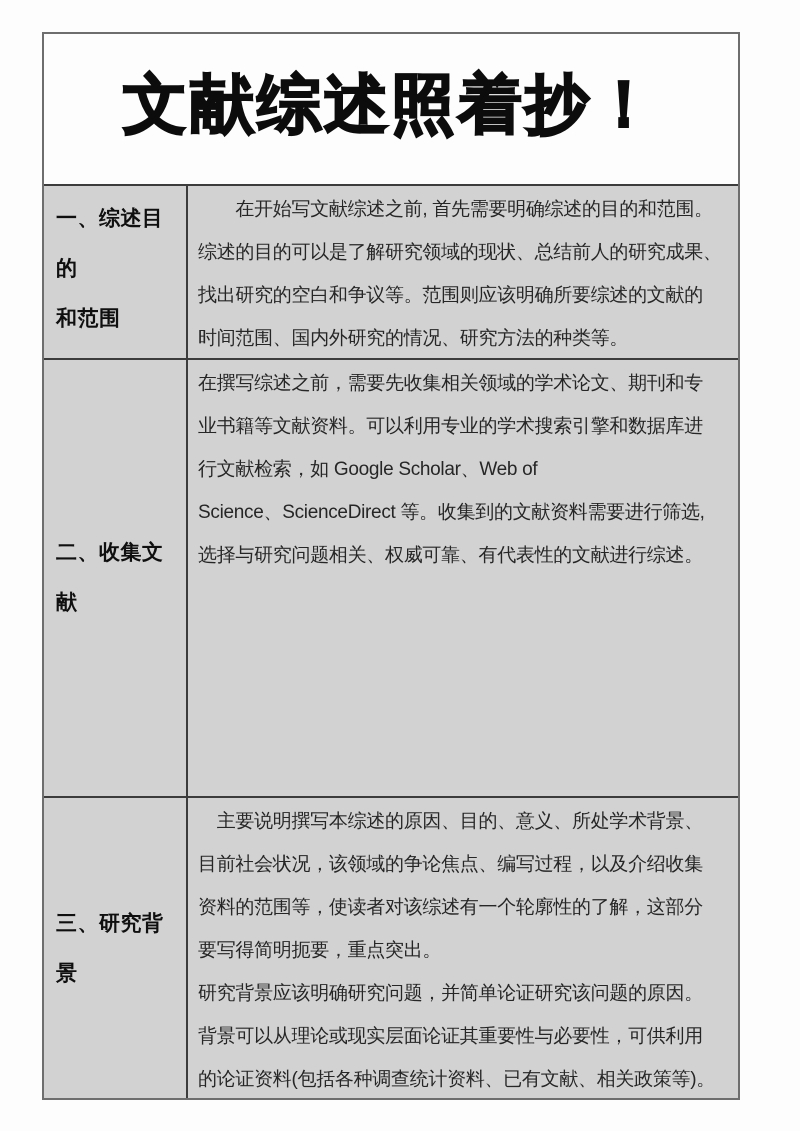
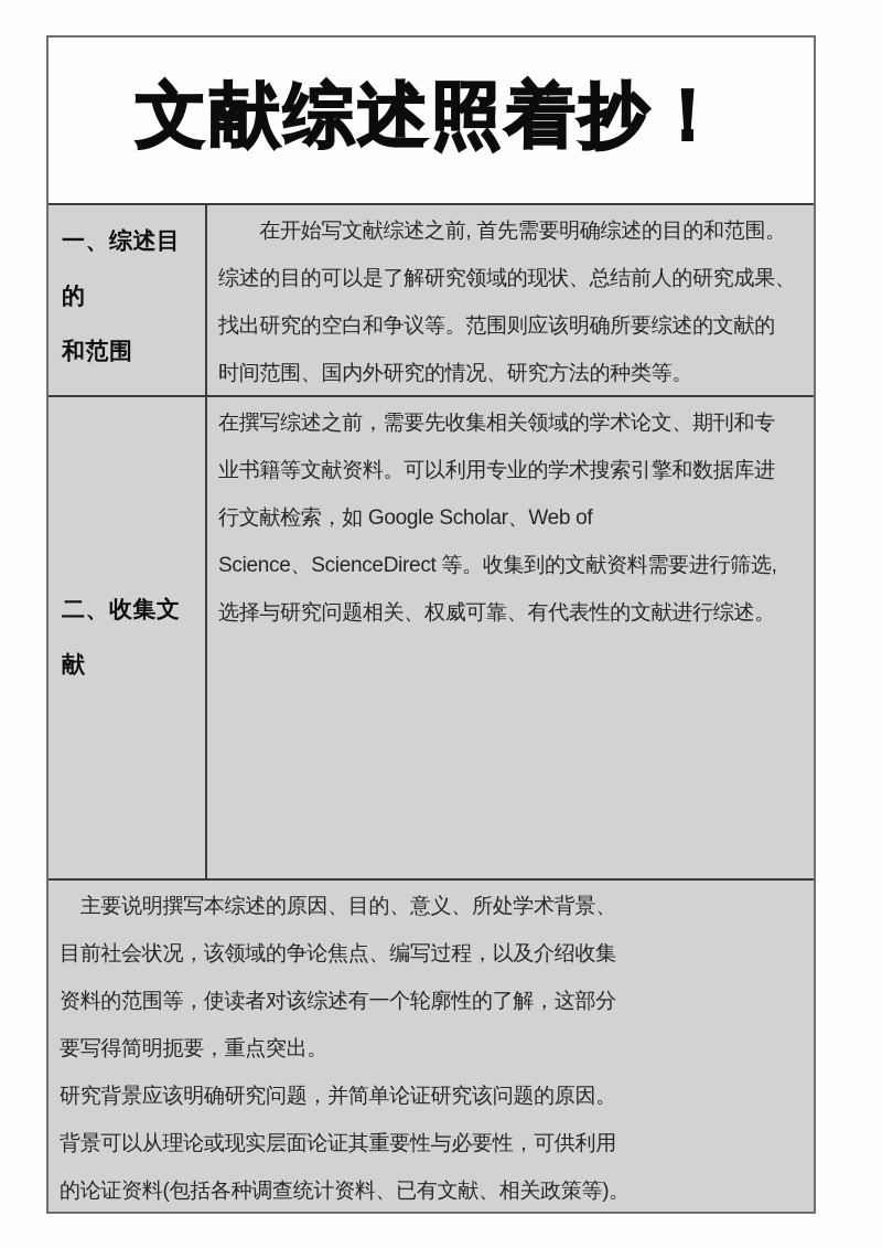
  文献综述照着抄！
  一、综述目的
  和范围
  在开始写文献综述之前, 首先需要明确综述的目的和范围。
  综述的目的可以是了解研究领域的现状、总结前人的研究成果、
  找出研究的空白和争议等。范围则应该明确所要综述的文献的
  时间范围、国内外研究的情况、研究方法的种类等。
  二、收集文献
  在撰写综述之前，需要先收集相关领域的学术论文、期刊和专
  业书籍等文献资料。可以利用专业的学术搜索引擎和数据库进
  行文献检索，如 Google Scholar、Web of
  Science、ScienceDirect 等。收集到的文献资料需要进行筛选,
  选择与研究问题相关、权威可靠、有代表性的文献进行综述。
- 三、研究背景
  主要说明撰写本综述的原因、目的、意义、所处学术背景、
  目前社会状况，该领域的争论焦点、编写过程，以及介绍收集
  资料的范围等，使读者对该综述有一个轮廓性的了解，这部分
  要写得简明扼要，重点突出。
  研究背景应该明确研究问题，并简单论证研究该问题的原因。
  背景可以从理论或现实层面论证其重要性与必要性，可供利用
  的论证资料(包括各种调查统计资料、已有文献、相关政策等)。
